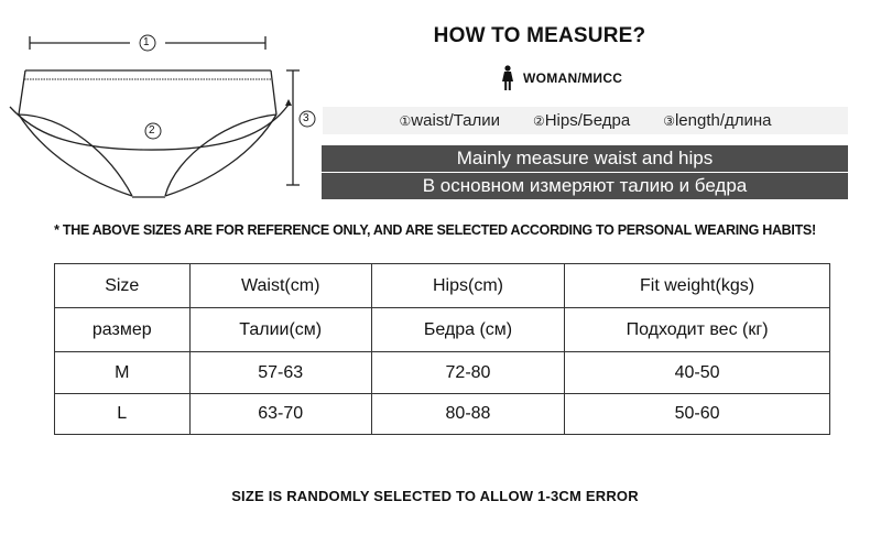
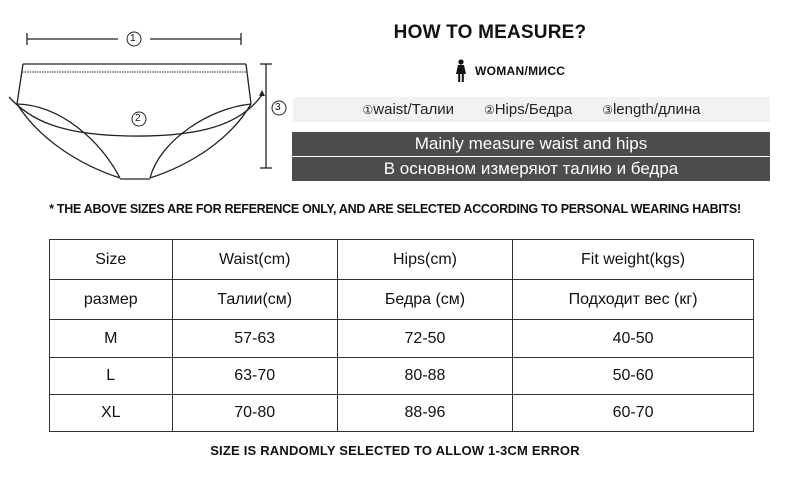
  1
  2
  3
  HOW TO MEASURE?
  WOMAN/МИСС
  ①waist/Талии
  ②Hips/Бедра
  ③length/длина
  Mainly measure waist and hips
  В основном измеряют талию и бедра
  * THE ABOVE SIZES ARE FOR REFERENCE ONLY, AND ARE SELECTED ACCORDING TO PERSONAL WEARING HABITS!
  Size	Waist(cm)	Hips(cm)	Fit weight(kgs)
  размер	Талии(см)	Бедра (см)	Подходит вес (кг)
- M	57-63	72-80	40-50
+ M	57-63	72-50	40-50
  L	63-70	80-88	50-60
+ XL	70-80	88-96	60-70
  SIZE IS RANDOMLY SELECTED TO ALLOW 1-3CM ERROR
